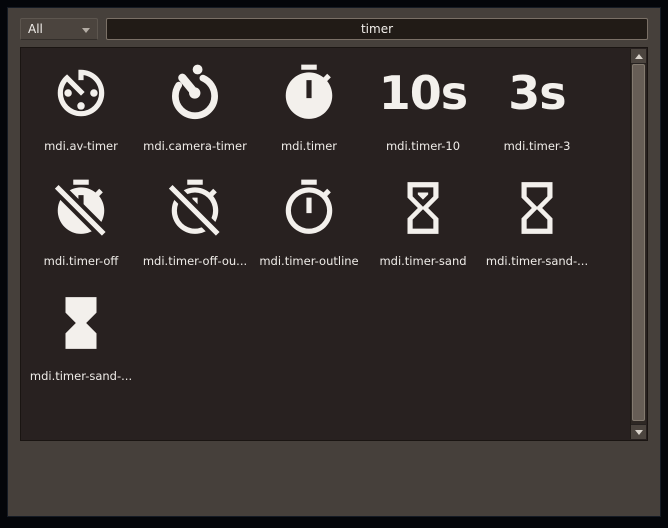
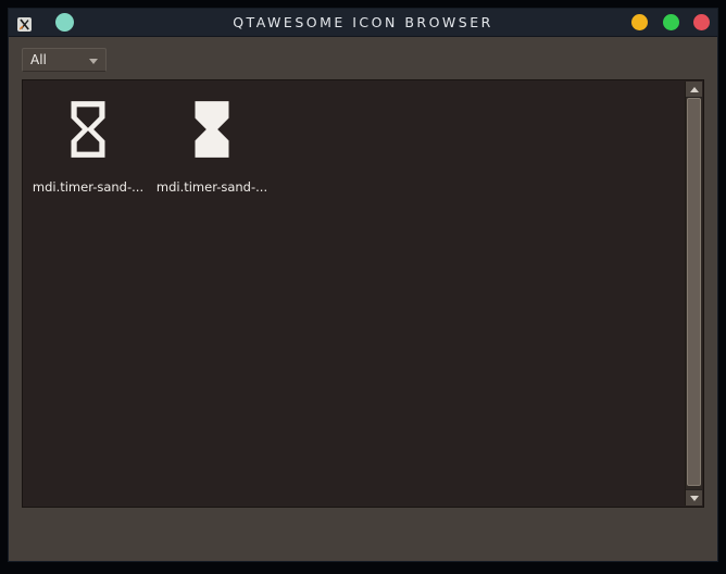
+ QTAWESOME ICON BROWSER
  All
- timer
- mdi.av-timer
- mdi.camera-timer
- mdi.timer
- 10s
- mdi.timer-10
- 3s
- mdi.timer-3
- mdi.timer-off
- mdi.timer-off-ou...
- mdi.timer-outline
- mdi.timer-sand
  mdi.timer-sand-...
  mdi.timer-sand-...
